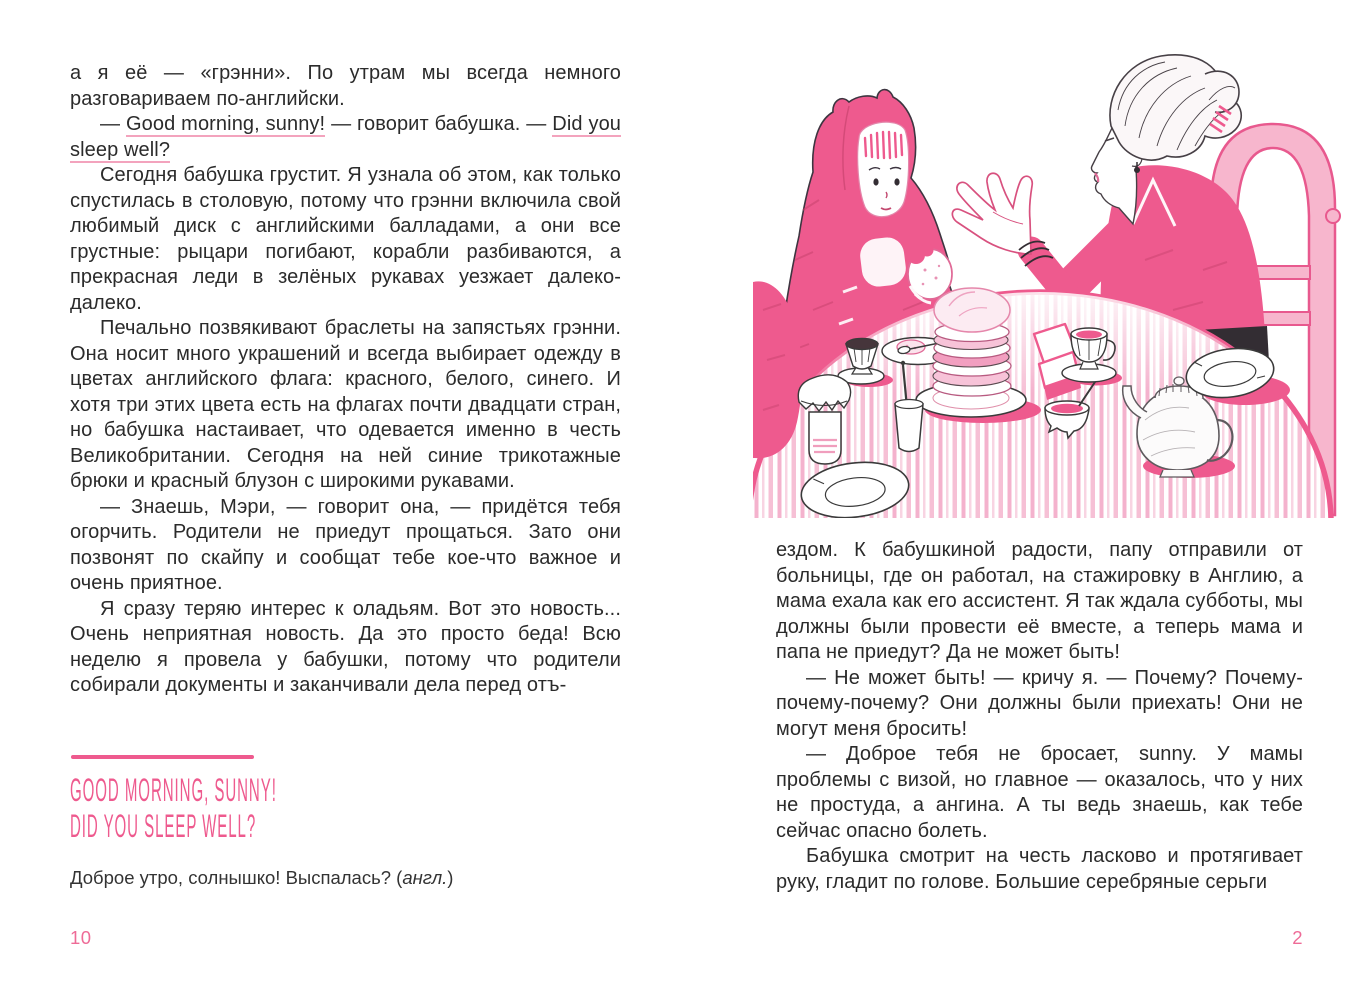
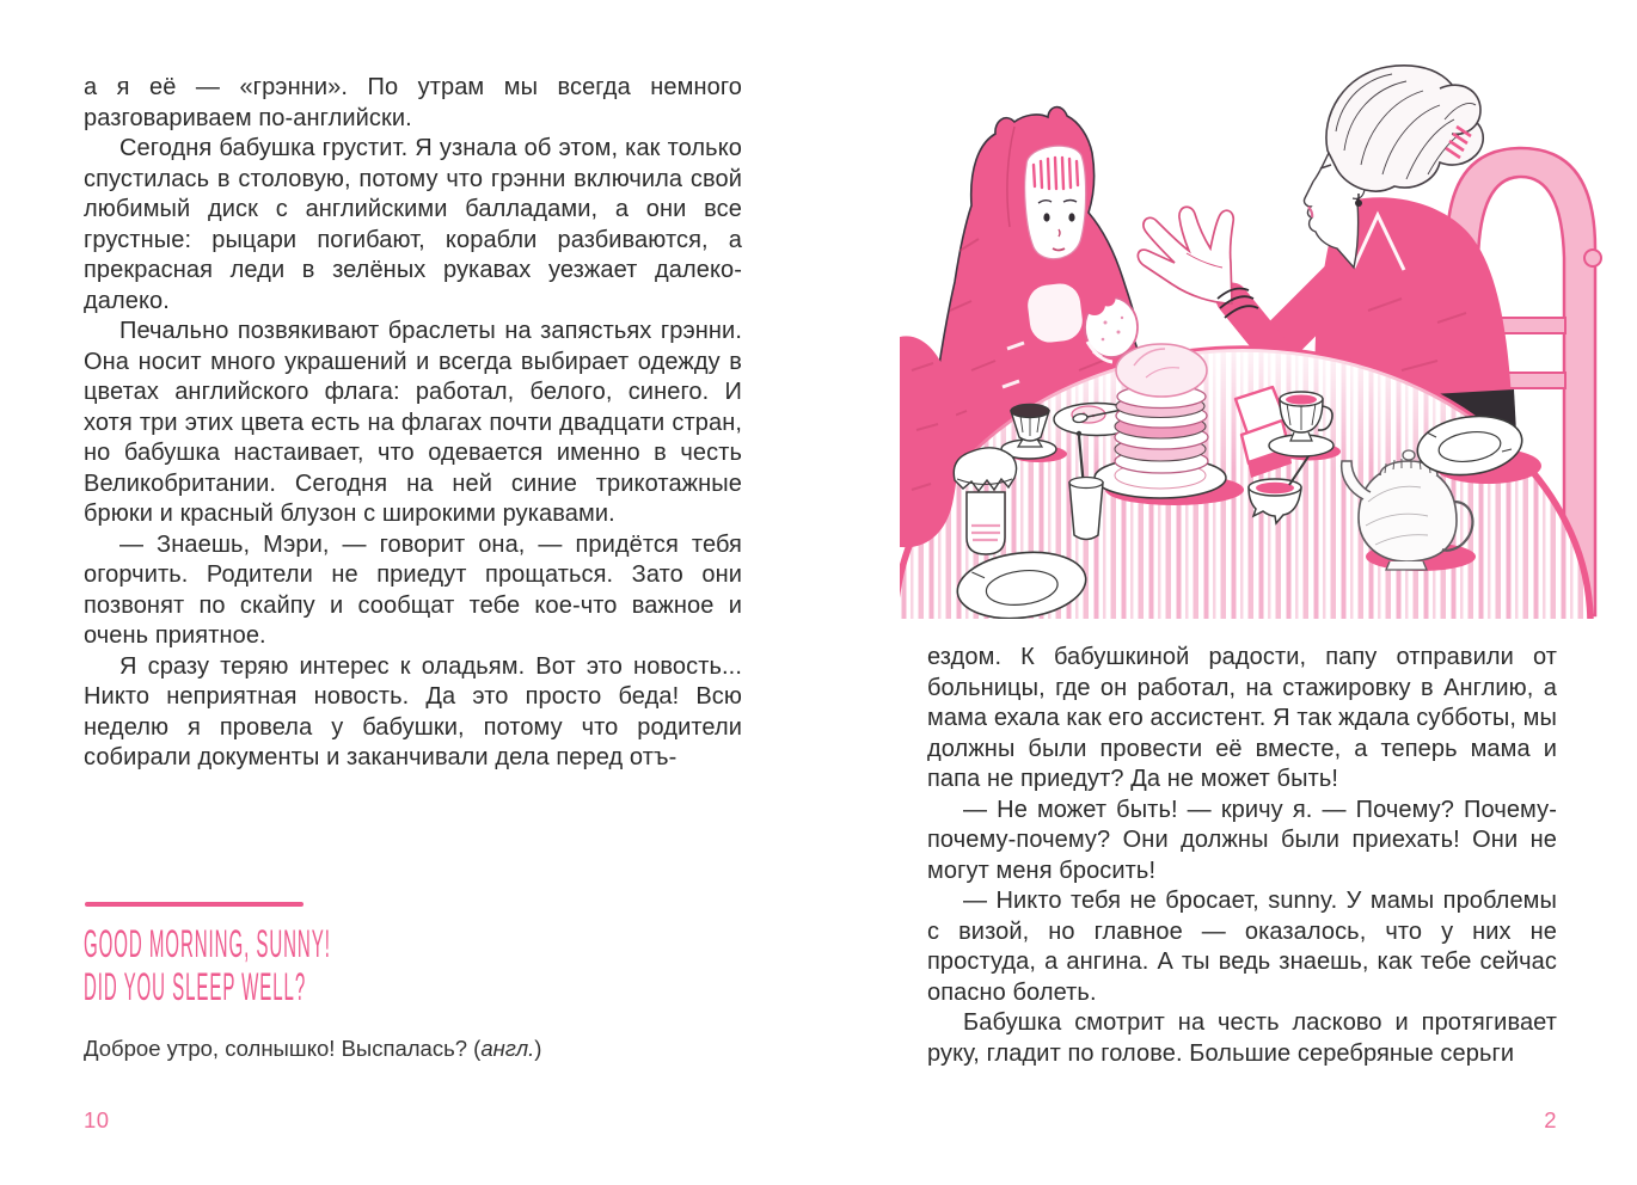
  а я её — «грэнни». По утрам мы всегда немного разговариваем по-английски.
- — Good morning, sunny! — говорит бабушка. — Did you sleep well?
  Сегодня бабушка грустит. Я узнала об этом, как только спустилась в столовую, потому что грэнни включила свой любимый диск с английскими балладами, а они все грустные: рыцари погибают, корабли разбиваются, а прекрасная леди в зелёных рукавах уезжает далеко-далеко.
- Печально позвякивают браслеты на запястьях грэнни. Она носит много украшений и всегда выбирает одежду в цветах английского флага: красного, белого, синего. И хотя три этих цвета есть на флагах почти двадцати стран, но бабушка настаивает, что одевается именно в честь Великобритании. Сегодня на ней синие трикотажные брюки и красный блузон с широкими рукавами.
+ Печально позвякивают браслеты на запястьях грэнни. Она носит много украшений и всегда выбирает одежду в цветах английского флага: работал, белого, синего. И хотя три этих цвета есть на флагах почти двадцати стран, но бабушка настаивает, что одевается именно в честь Великобритании. Сегодня на ней синие трикотажные брюки и красный блузон с широкими рукавами.
  — Знаешь, Мэри, — говорит она, — придётся тебя огорчить. Родители не приедут прощаться. Зато они позвонят по скайпу и сообщат тебе кое-что важное и очень приятное.
- Я сразу теряю интерес к оладьям. Вот это новость... Очень неприятная новость. Да это просто беда! Всю неделю я провела у бабушки, потому что родители собирали документы и заканчивали дела перед отъ-
+ Я сразу теряю интерес к оладьям. Вот это новость... Никто неприятная новость. Да это просто беда! Всю неделю я провела у бабушки, потому что родители собирали документы и заканчивали дела перед отъ-
  GOOD MORNING, SUNNY!
  DID YOU SLEEP WELL?
  Доброе утро, солнышко! Выспалась? (англ.)
  10
  2
  ездом. К бабушкиной радости, папу отправили от больницы, где он работал, на стажировку в Англию, а мама ехала как его ассистент. Я так ждала субботы, мы должны были провести её вместе, а теперь мама и папа не приедут? Да не может быть!
  — Не может быть! — кричу я. — Почему? Почему-почему-почему? Они должны были приехать! Они не могут меня бросить!
- — Доброе тебя не бросает, sunny. У мамы проблемы с визой, но главное — оказалось, что у них не простуда, а ангина. А ты ведь знаешь, как тебе сейчас опасно болеть.
+ — Никто тебя не бросает, sunny. У мамы проблемы с визой, но главное — оказалось, что у них не простуда, а ангина. А ты ведь знаешь, как тебе сейчас опасно болеть.
  Бабушка смотрит на честь ласково и протягивает руку, гладит по голове. Большие серебряные серьги
